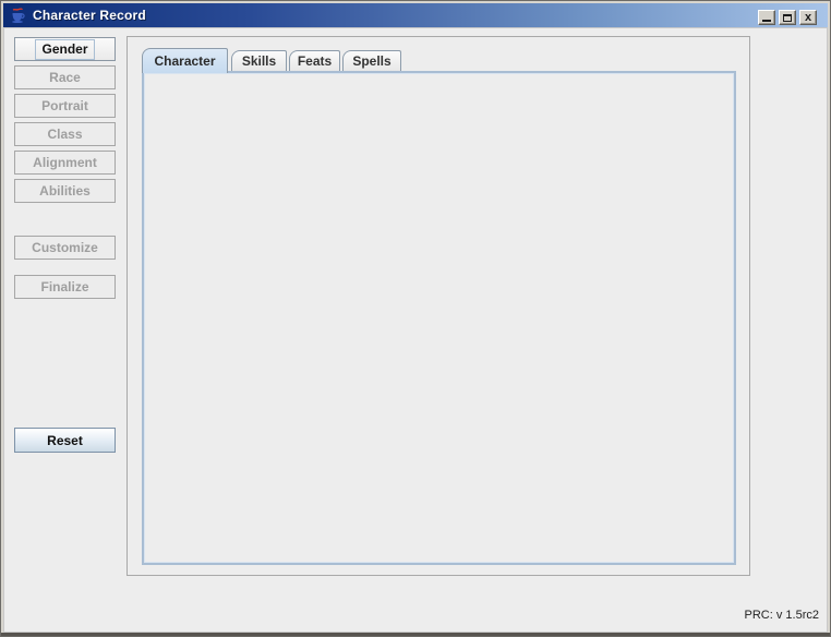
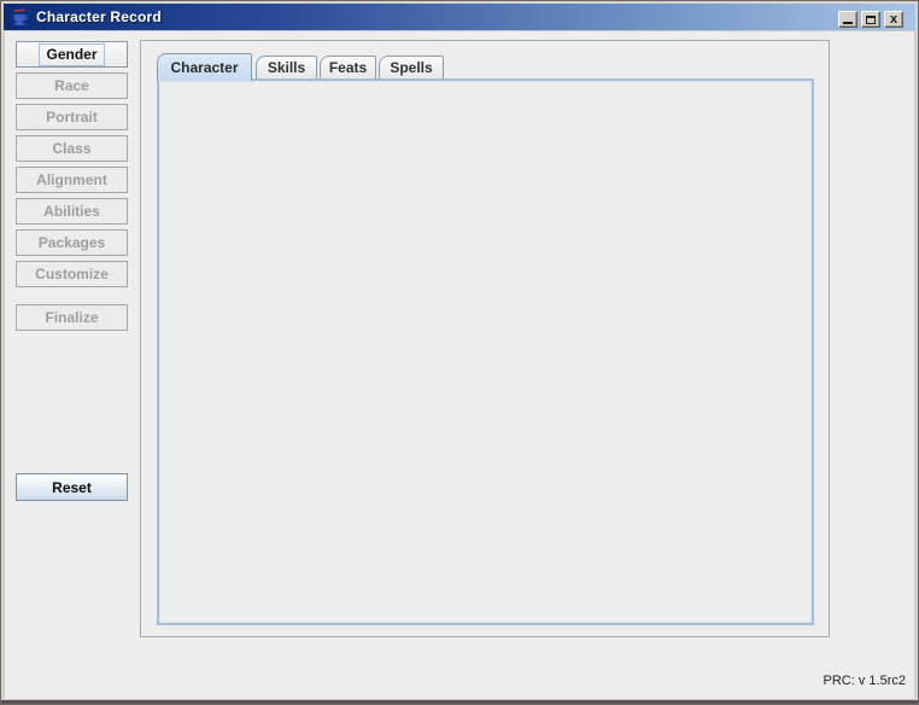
  Character Record
  x
  Gender
  Race
  Portrait
  Class
  Alignment
  Abilities
+ Packages
  Customize
  Finalize
  Reset
  Character
  Skills
  Feats
  Spells
  PRC: v 1.5rc2
